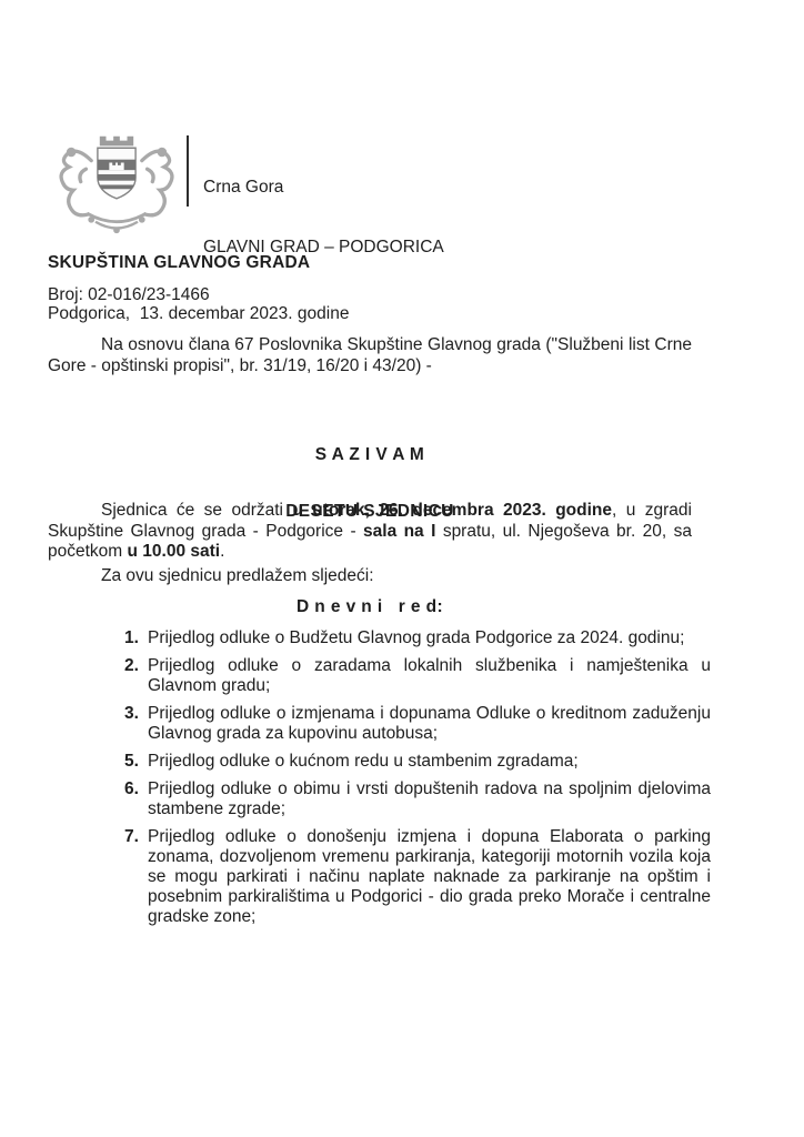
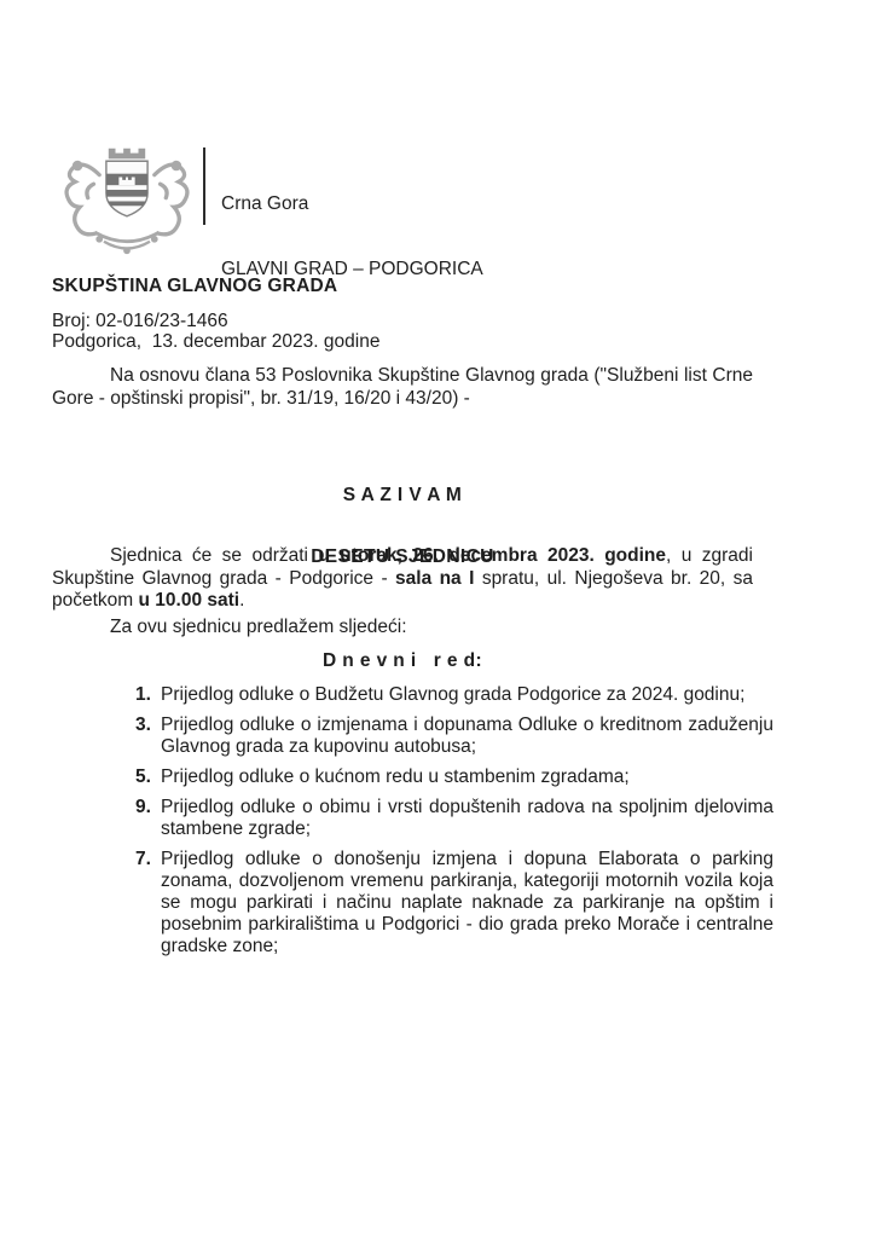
  Crna Gora
  GLAVNI GRAD – PODGORICA
  SKUPŠTINA GLAVNOG GRADA
  Broj: 02-016/23-1466
  Podgorica, 13. decembar 2023. godine
- Na osnovu člana 67 Poslovnika Skupštine Glavnog grada ("Službeni list Crne Gore - opštinski propisi", br. 31/19, 16/20 i 43/20) -
+ Na osnovu člana 53 Poslovnika Skupštine Glavnog grada ("Službeni list Crne Gore - opštinski propisi", br. 31/19, 16/20 i 43/20) -
  S A Z I V A M
  DESETU SJEDNICU
  Sjednica će se održati u utorak, 26. decembra 2023. godine, u zgradi Skupštine Glavnog grada - Podgorice - sala na I spratu, ul. Njegoševa br. 20, sa početkom u 10.00 sati.
  Za ovu sjednicu predlažem sljedeći:
  D n e v n i r e d:
  1.
  Prijedlog odluke o Budžetu Glavnog grada Podgorice za 2024. godinu;
- 2.
- Prijedlog odluke o zaradama lokalnih službenika i namještenika u Glavnom gradu;
  3.
  Prijedlog odluke o izmjenama i dopunama Odluke o kreditnom zaduženju Glavnog grada za kupovinu autobusa;
  5.
  Prijedlog odluke o kućnom redu u stambenim zgradama;
- 6.
+ 9.
  Prijedlog odluke o obimu i vrsti dopuštenih radova na spoljnim djelovima stambene zgrade;
  7.
  Prijedlog odluke o donošenju izmjena i dopuna Elaborata o parking zonama, dozvoljenom vremenu parkiranja, kategoriji motornih vozila koja se mogu parkirati i načinu naplate naknade za parkiranje na opštim i posebnim parkiralištima u Podgorici - dio grada preko Morače i centralne gradske zone;
